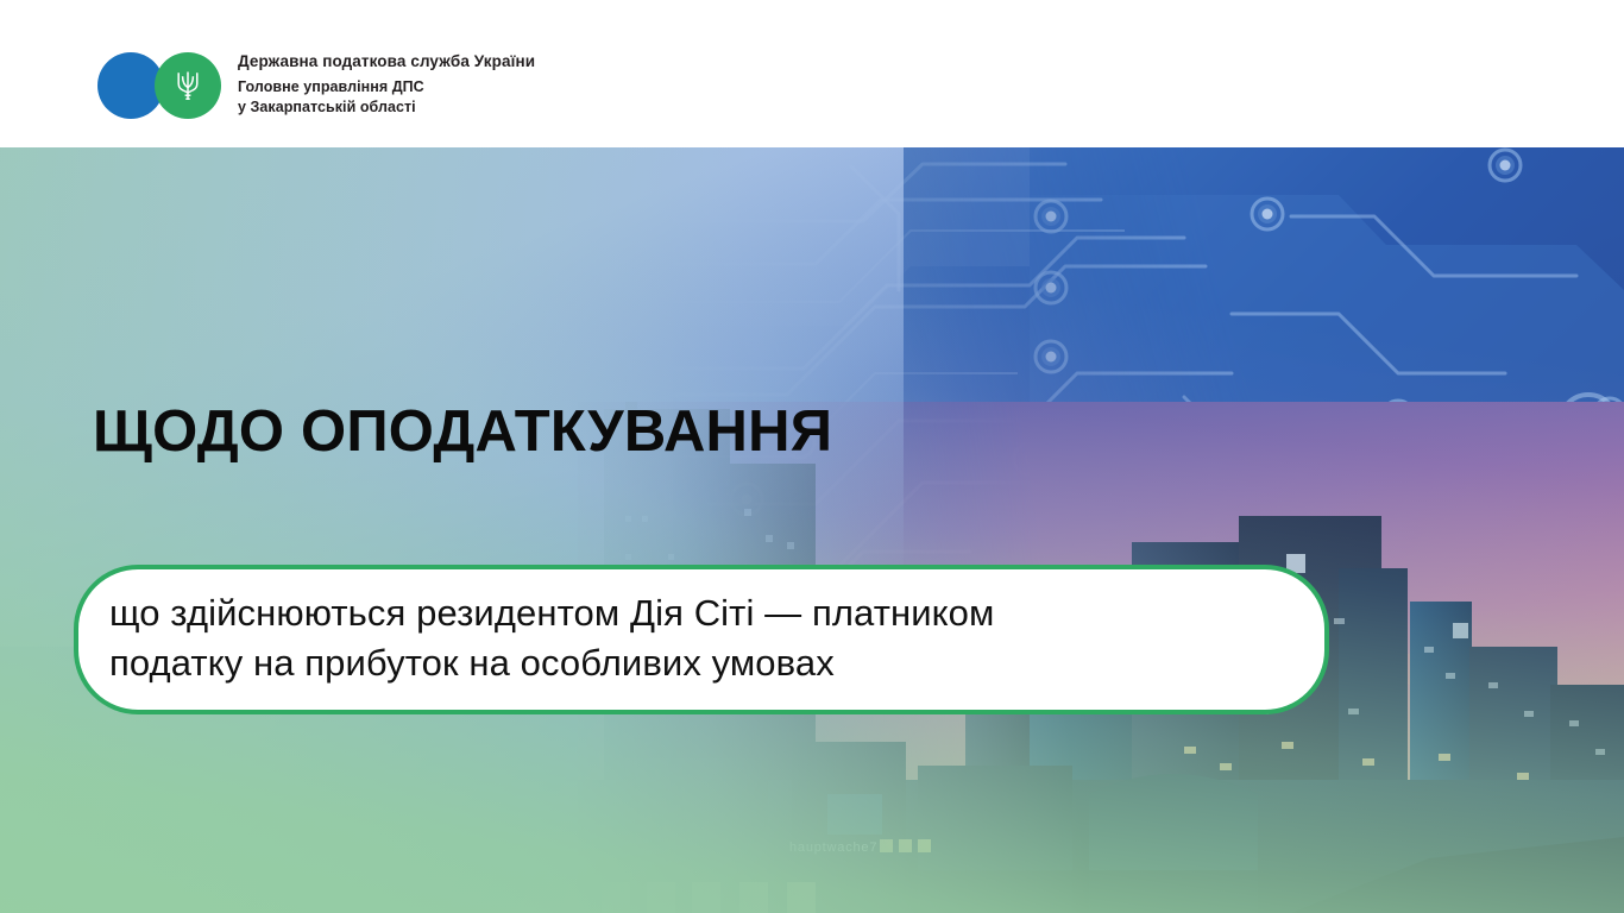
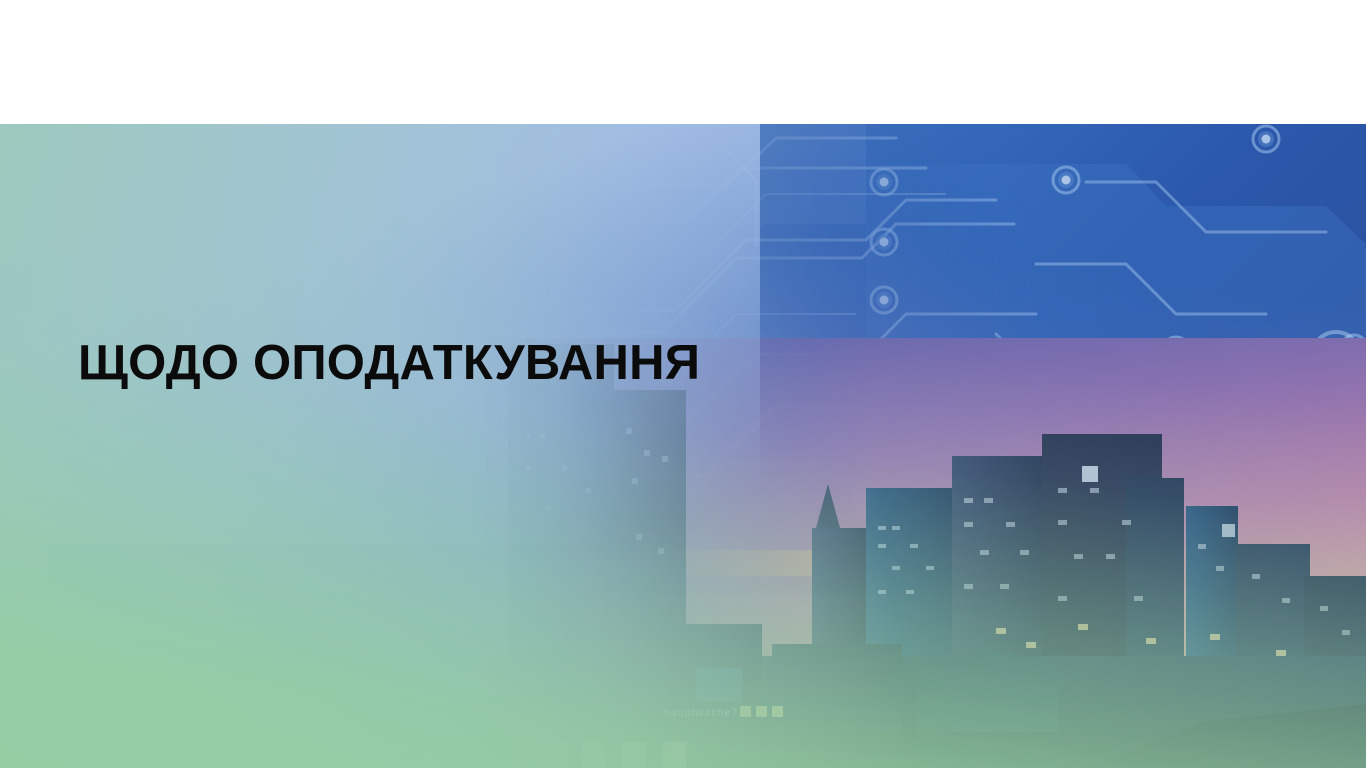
  ЩОДО ОПОДАТКУВАННЯ
- що здійснюються резидентом Дія Сіті — платником
- податку на прибуток на особливих умовах
- Державна податкова служба України
- Головне управління ДПС
- у Закарпатській області
